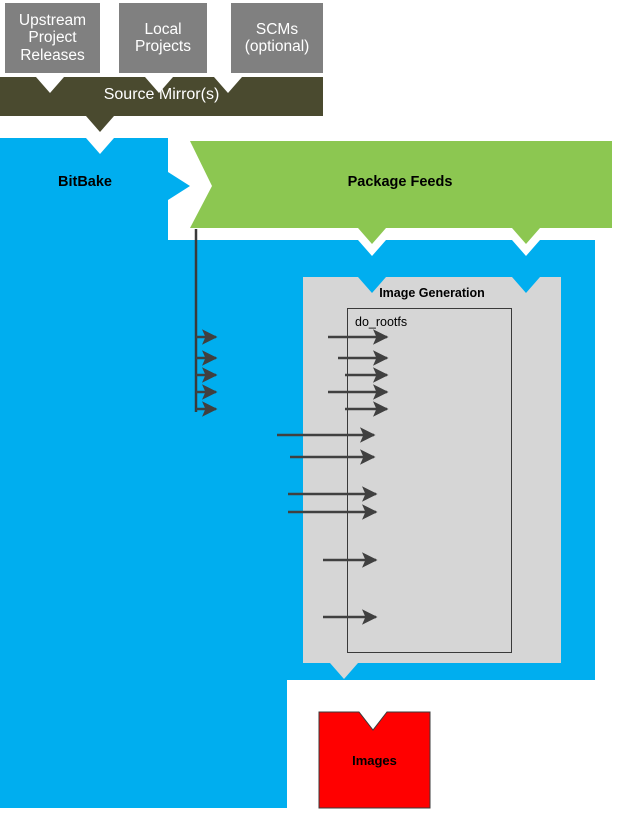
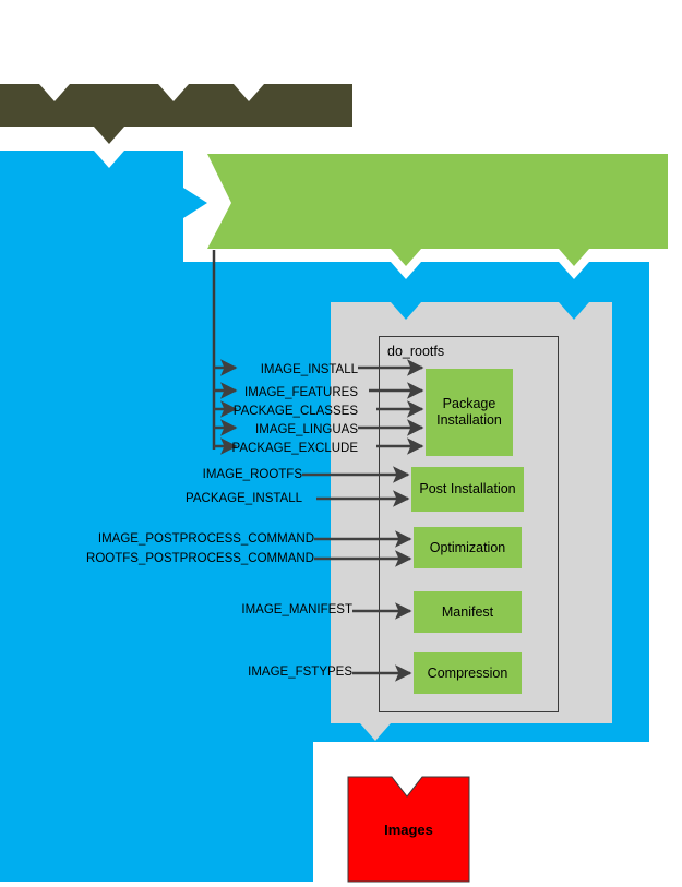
- Upstream Project Releases
- Local Projects
- SCMs (optional)
- Source Mirror(s)
- BitBake
- Package Feeds
- Image Generation
  do_rootfs
+ Package Installation
+ Post Installation
+ Optimization
+ Manifest
+ Compression
+ IMAGE_INSTALL
+ IMAGE_FEATURES
+ PACKAGE_CLASSES
+ IMAGE_LINGUAS
+ PACKAGE_EXCLUDE
+ IMAGE_ROOTFS
+ PACKAGE_INSTALL
+ IMAGE_POSTPROCESS_COMMAND
+ ROOTFS_POSTPROCESS_COMMAND
+ IMAGE_MANIFEST
+ IMAGE_FSTYPES
  Images
